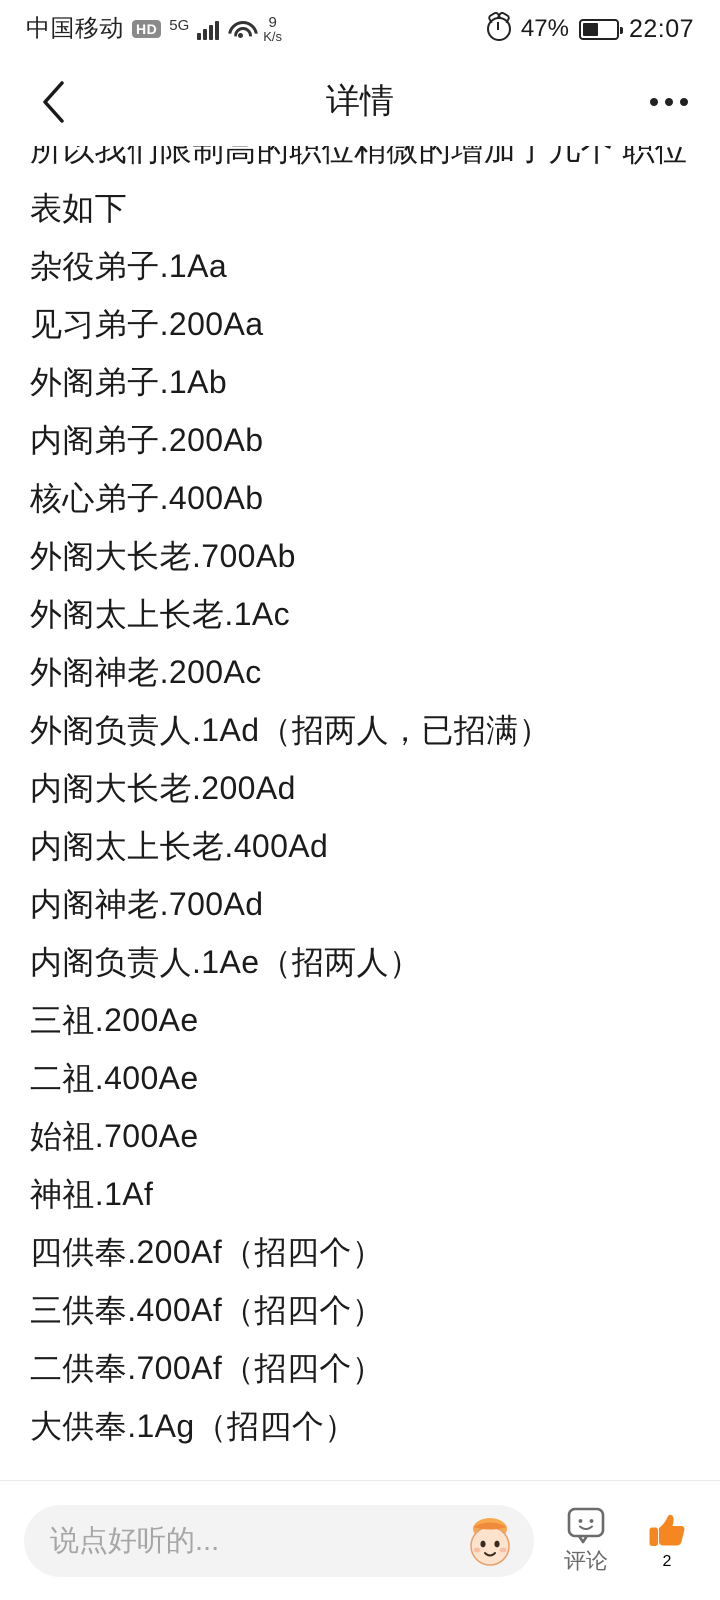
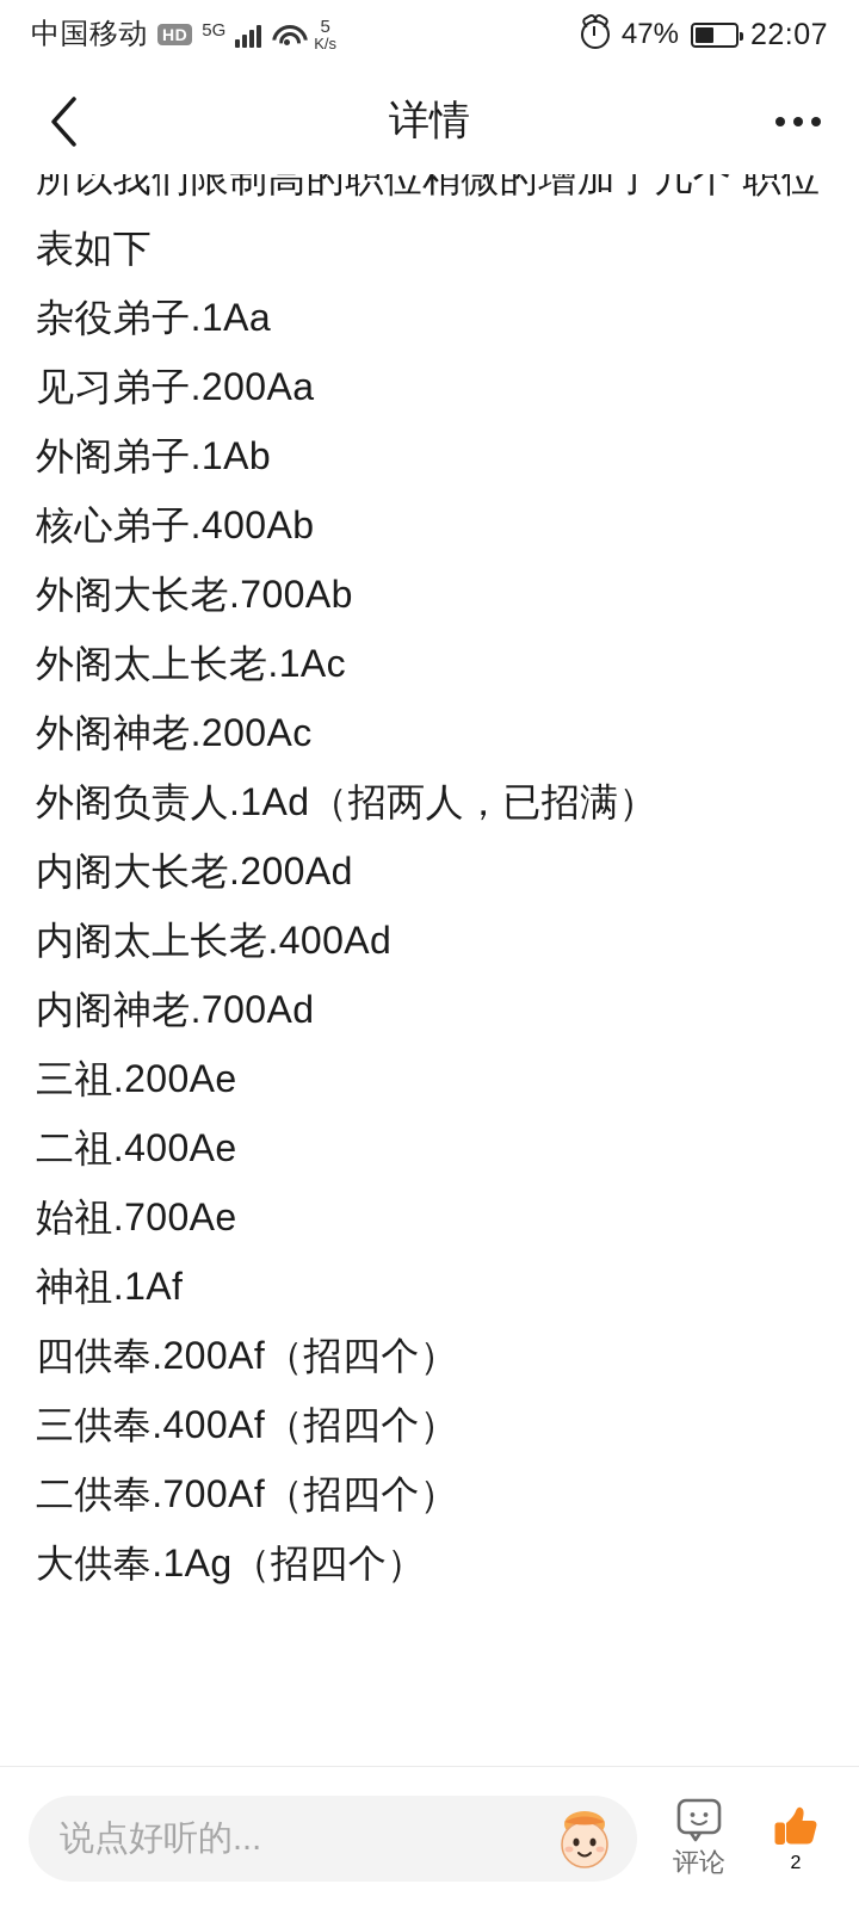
  中国移动
  HD
  5G
- 9
+ 5
  K/s
  47%
  22:07
  详情
  所以我们限制高的职位稍微的增加了几个 职位表如下
  杂役弟子.1Aa
  见习弟子.200Aa
  外阁弟子.1Ab
- 内阁弟子.200Ab
  核心弟子.400Ab
  外阁大长老.700Ab
  外阁太上长老.1Ac
  外阁神老.200Ac
  外阁负责人.1Ad（招两人，已招满）
  内阁大长老.200Ad
  内阁太上长老.400Ad
  内阁神老.700Ad
- 内阁负责人.1Ae（招两人）
  三祖.200Ae
  二祖.400Ae
  始祖.700Ae
  神祖.1Af
  四供奉.200Af（招四个）
  三供奉.400Af（招四个）
  二供奉.700Af（招四个）
  大供奉.1Ag（招四个）
  说点好听的...
  评论
  2
